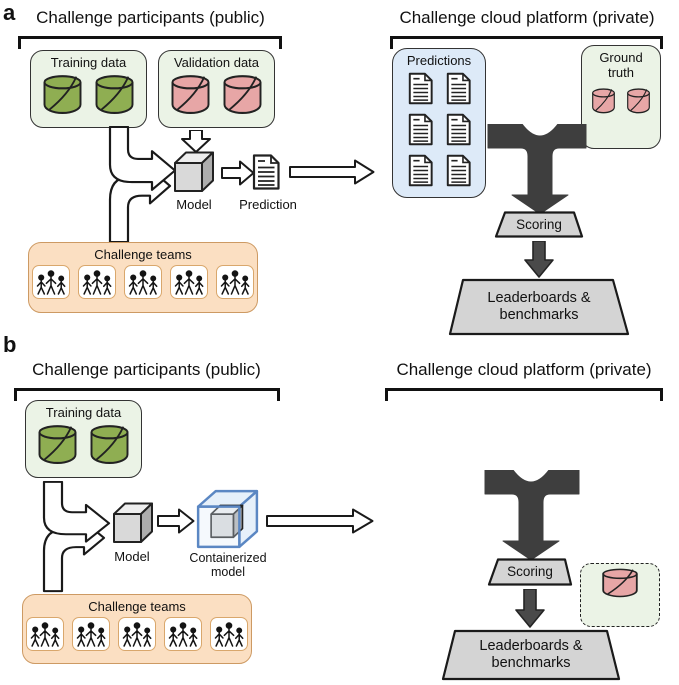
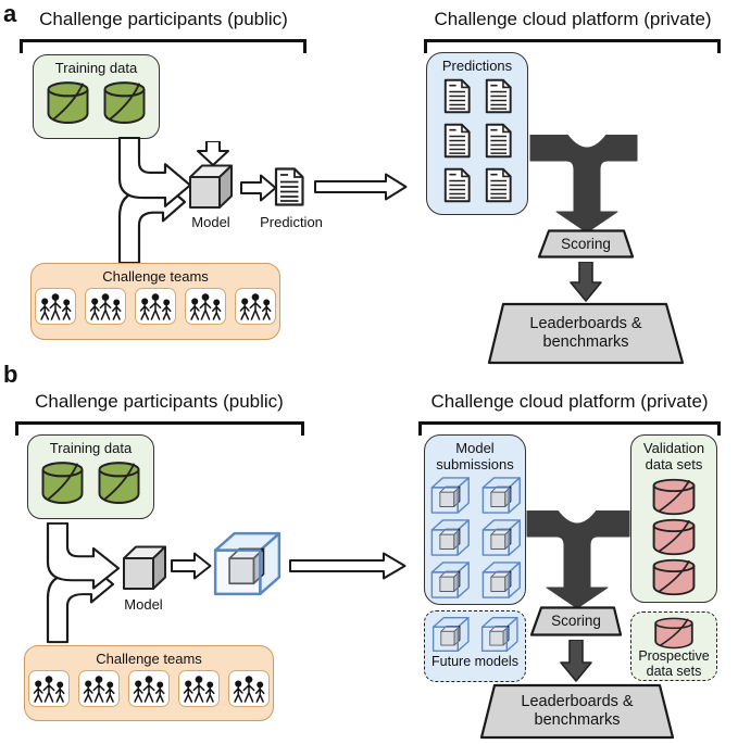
  a
  Challenge participants (public)
  Challenge cloud platform (private)
  Training data
- Validation data
  Model
  Prediction
  Challenge teams
  Predictions
- Ground truth
  Scoring
  Leaderboards & benchmarks
  b
  Challenge participants (public)
  Challenge cloud platform (private)
  Training data
  Model
- Containerized model
  Challenge teams
+ Model submissions
+ Future models
+ Validation data sets
+ Prospective data sets
  Scoring
  Leaderboards & benchmarks
